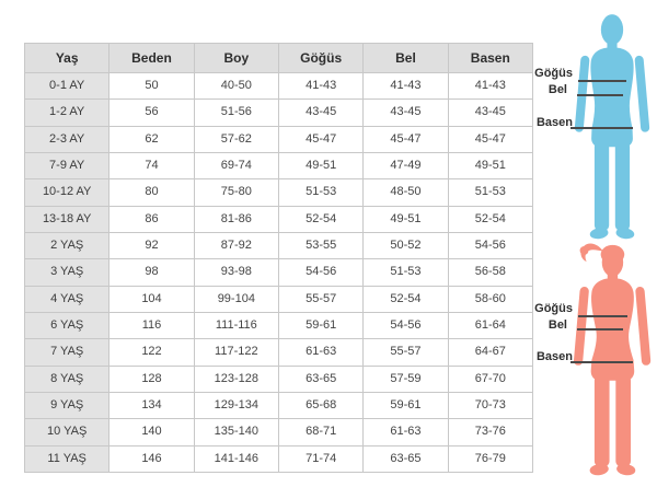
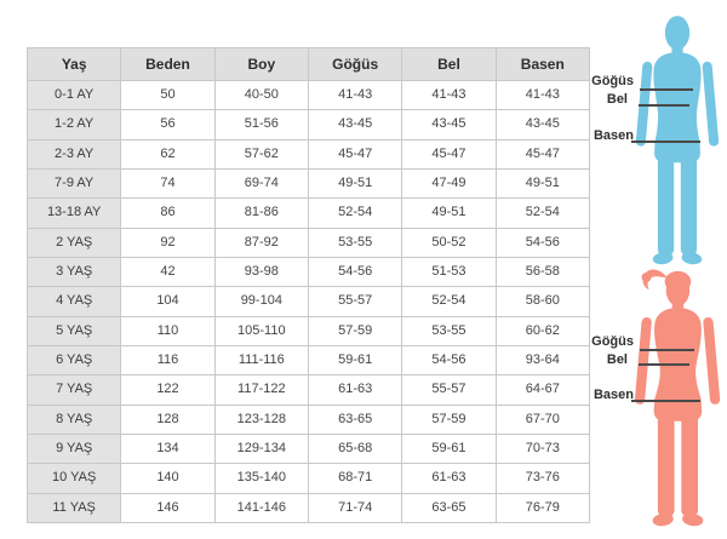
  Yaş	Beden	Boy	Göğüs	Bel	Basen
  0-1 AY	50	40-50	41-43	41-43	41-43
  1-2 AY	56	51-56	43-45	43-45	43-45
  2-3 AY	62	57-62	45-47	45-47	45-47
  7-9 AY	74	69-74	49-51	47-49	49-51
- 10-12 AY	80	75-80	51-53	48-50	51-53
  13-18 AY	86	81-86	52-54	49-51	52-54
  2 YAŞ	92	87-92	53-55	50-52	54-56
- 3 YAŞ	98	93-98	54-56	51-53	56-58
+ 3 YAŞ	42	93-98	54-56	51-53	56-58
  4 YAŞ	104	99-104	55-57	52-54	58-60
+ 5 YAŞ	110	105-110	57-59	53-55	60-62
- 6 YAŞ	116	111-116	59-61	54-56	61-64
+ 6 YAŞ	116	111-116	59-61	54-56	93-64
  7 YAŞ	122	117-122	61-63	55-57	64-67
  8 YAŞ	128	123-128	63-65	57-59	67-70
  9 YAŞ	134	129-134	65-68	59-61	70-73
  10 YAŞ	140	135-140	68-71	61-63	73-76
  11 YAŞ	146	141-146	71-74	63-65	76-79
  Göğüs
  Bel
  Basen
  Göğüs
  Bel
  Basen
